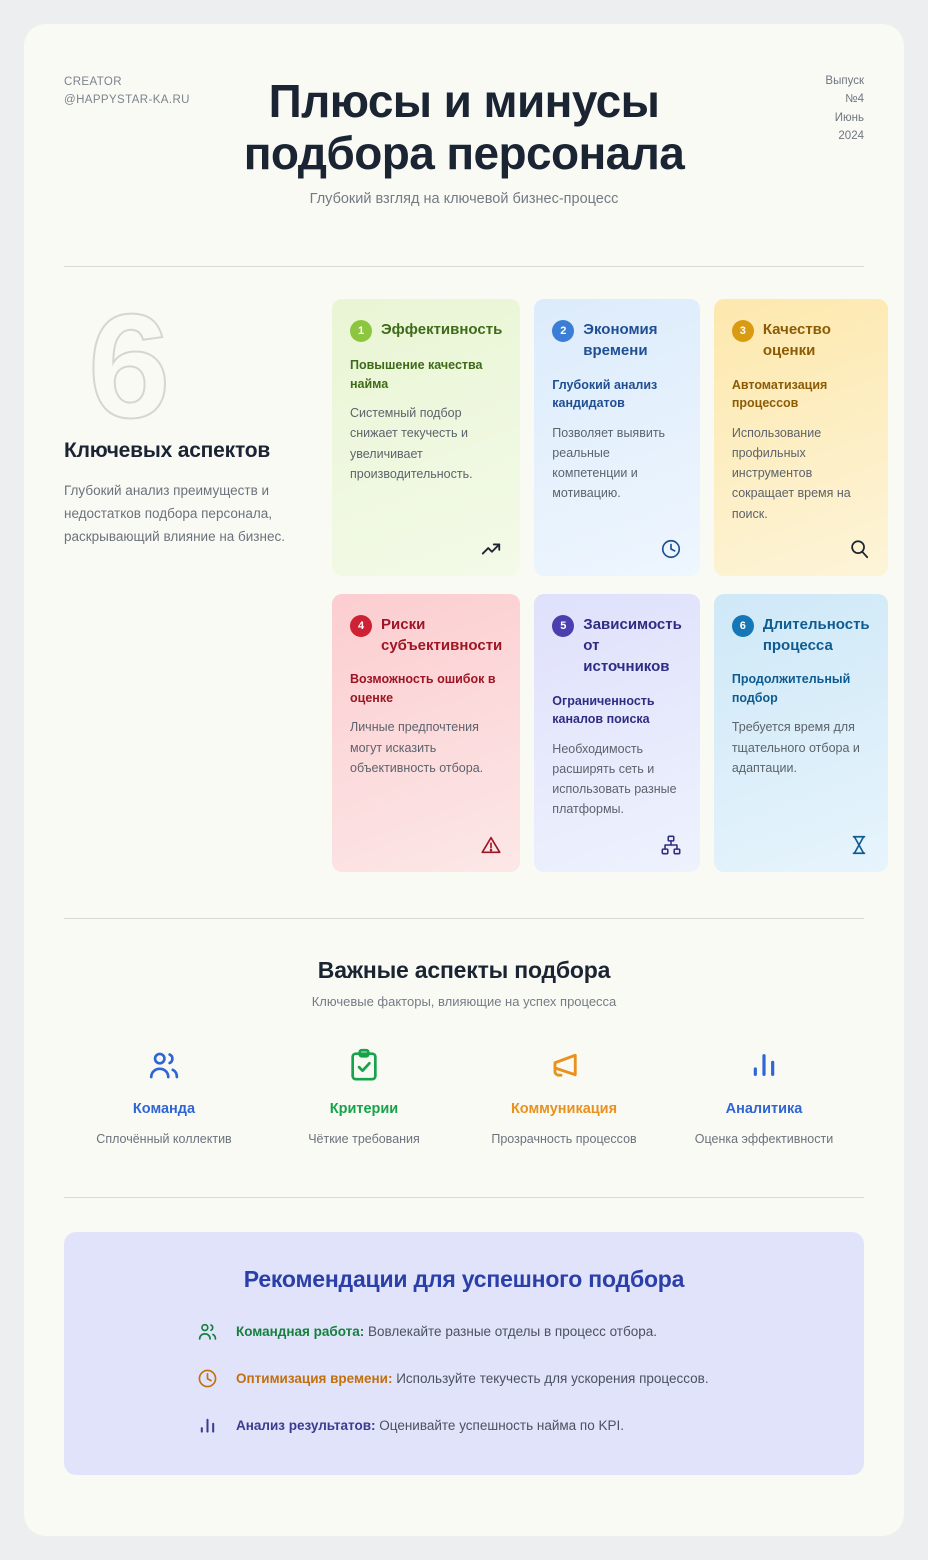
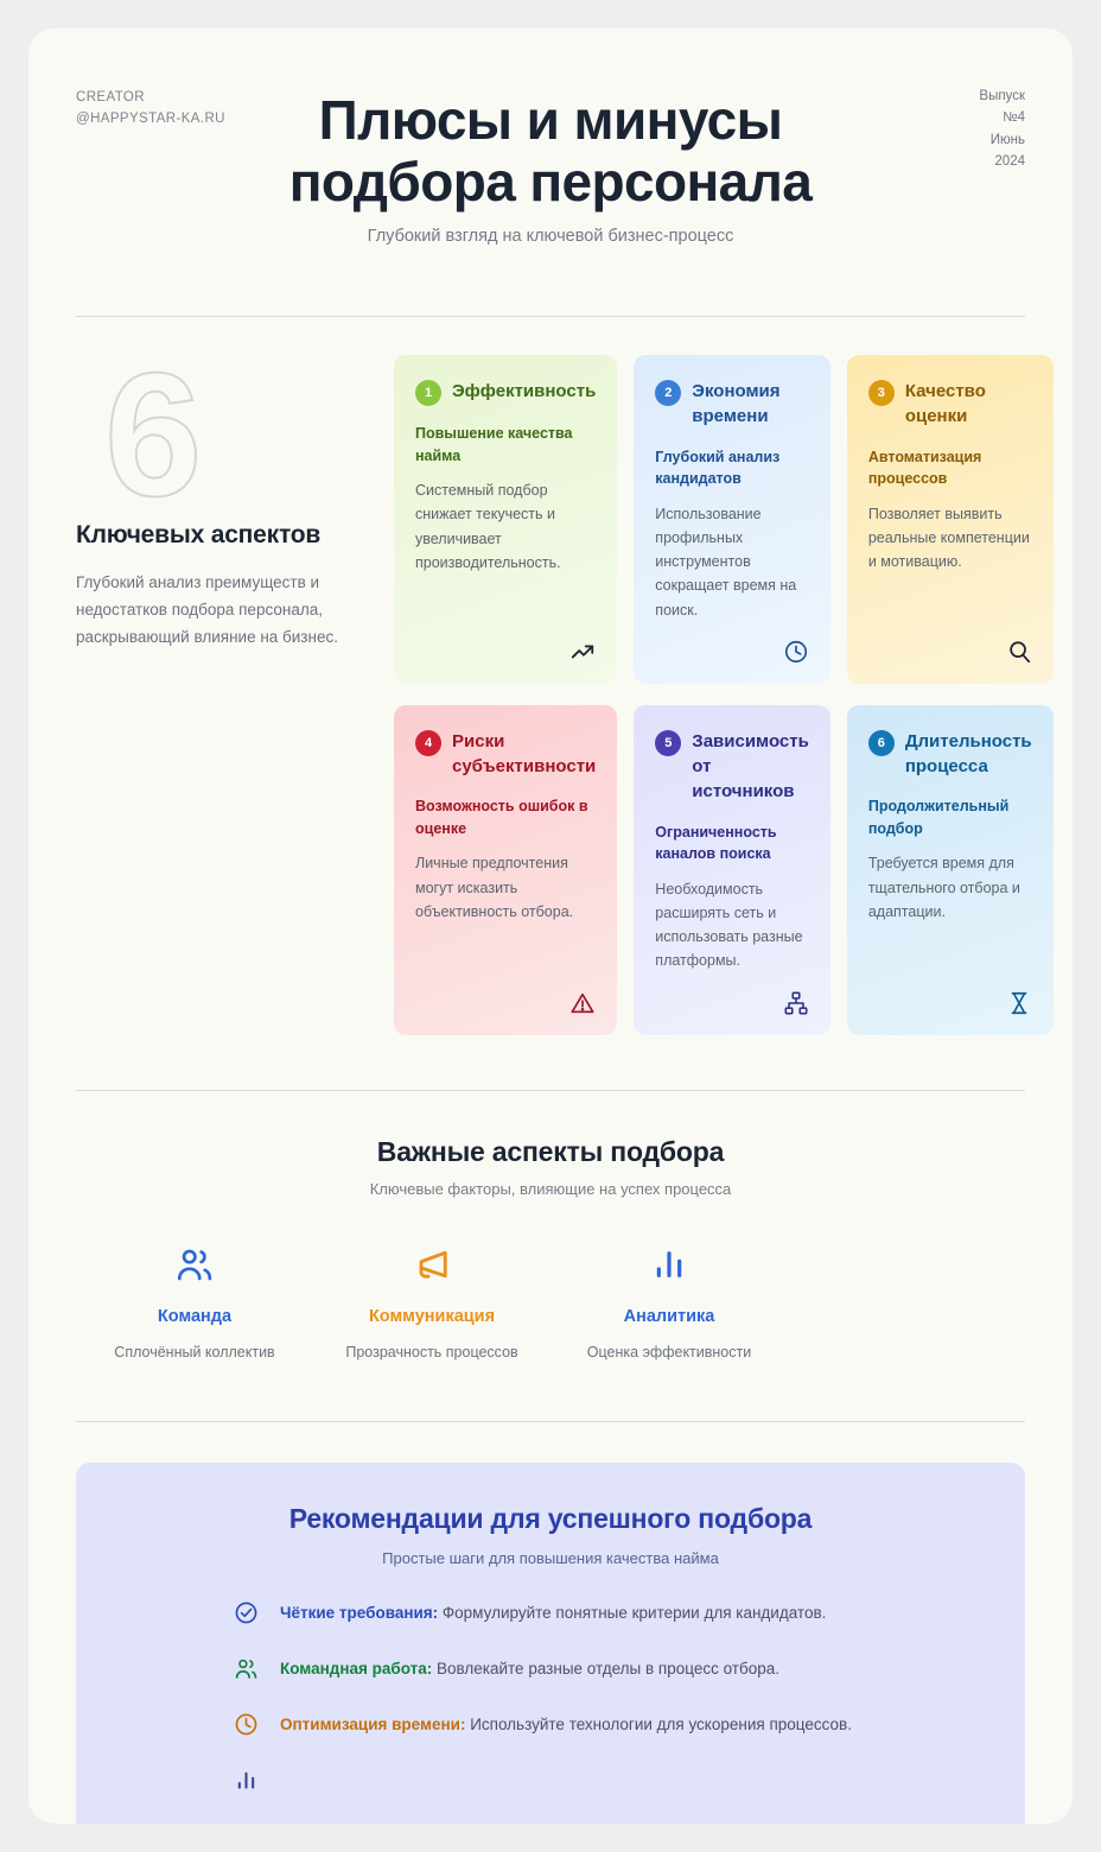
  CREATOR
  @HAPPYSTAR-KA.RU
  Выпуск
  №4
  Июнь
  2024
  Плюсы и минусы подбора персонала
  Глубокий взгляд на ключевой бизнес-процесс
  6
  Ключевых аспектов
  Глубокий анализ преимуществ и недостатков подбора персонала, раскрывающий влияние на бизнес.
  1
  Эффективность
  Повышение качества найма
  Системный подбор снижает текучесть и увеличивает производительность.
  2
  Экономия времени
  Глубокий анализ кандидатов
- Позволяет выявить реальные компетенции и мотивацию.
+ Использование профильных инструментов сокращает время на поиск.
  3
  Качество оценки
  Автоматизация процессов
- Использование профильных инструментов сокращает время на поиск.
+ Позволяет выявить реальные компетенции и мотивацию.
  4
  Риски субъективности
  Возможность ошибок в оценке
  Личные предпочтения могут исказить объективность отбора.
  5
  Зависимость от источников
  Ограниченность каналов поиска
  Необходимость расширять сеть и использовать разные платформы.
  6
  Длительность процесса
  Продолжительный подбор
  Требуется время для тщательного отбора и адаптации.
  Важные аспекты подбора
  Ключевые факторы, влияющие на успех процесса
  Команда
  Сплочённый коллектив
- Критерии
- Чёткие требования
  Коммуникация
  Прозрачность процессов
  Аналитика
  Оценка эффективности
  Рекомендации для успешного подбора
+ Простые шаги для повышения качества найма
+ Чёткие требования: Формулируйте понятные критерии для кандидатов.
  Командная работа: Вовлекайте разные отделы в процесс отбора.
- Оптимизация времени: Используйте текучесть для ускорения процессов.
+ Оптимизация времени: Используйте технологии для ускорения процессов.
- Анализ результатов: Оценивайте успешность найма по KPI.
